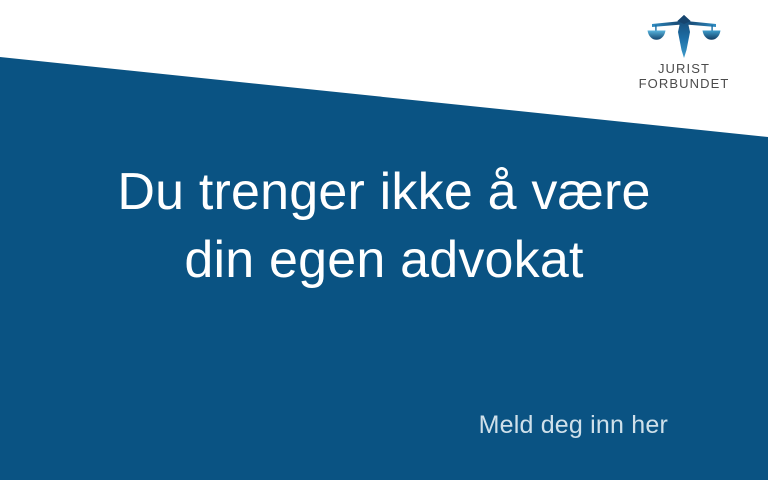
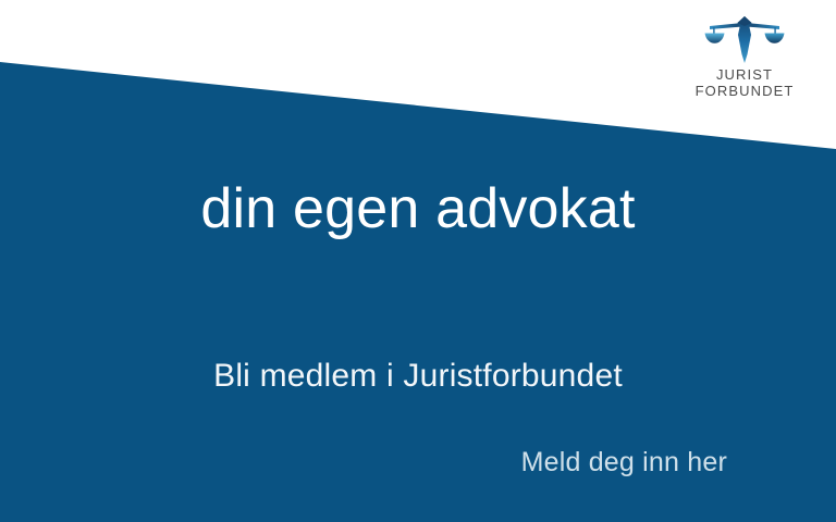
  JURIST
  FORBUNDET
- Du trenger ikke å være
  din egen advokat
+ Bli medlem i Juristforbundet
  Meld deg inn her
